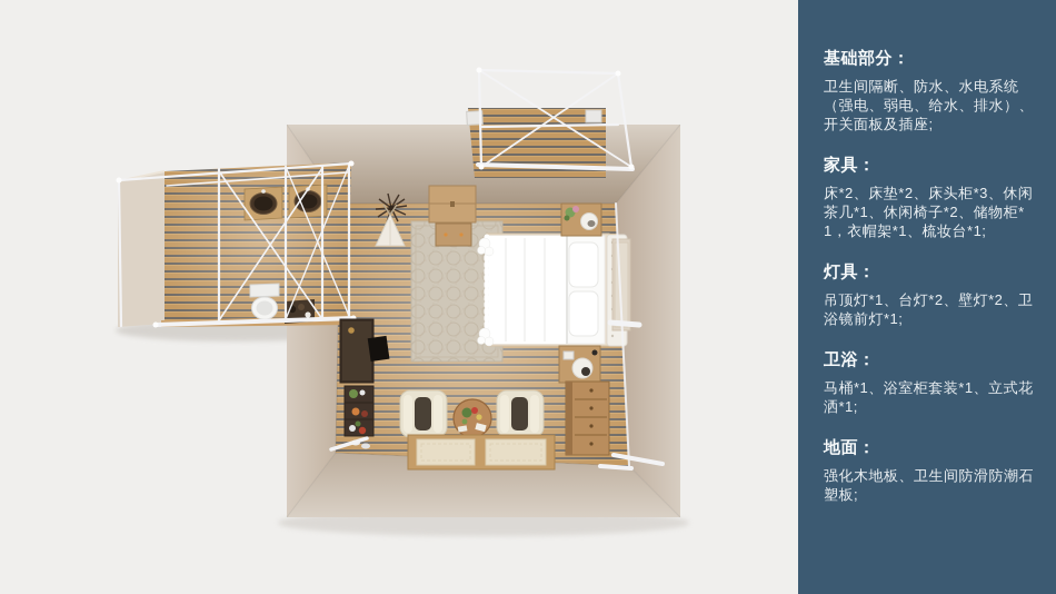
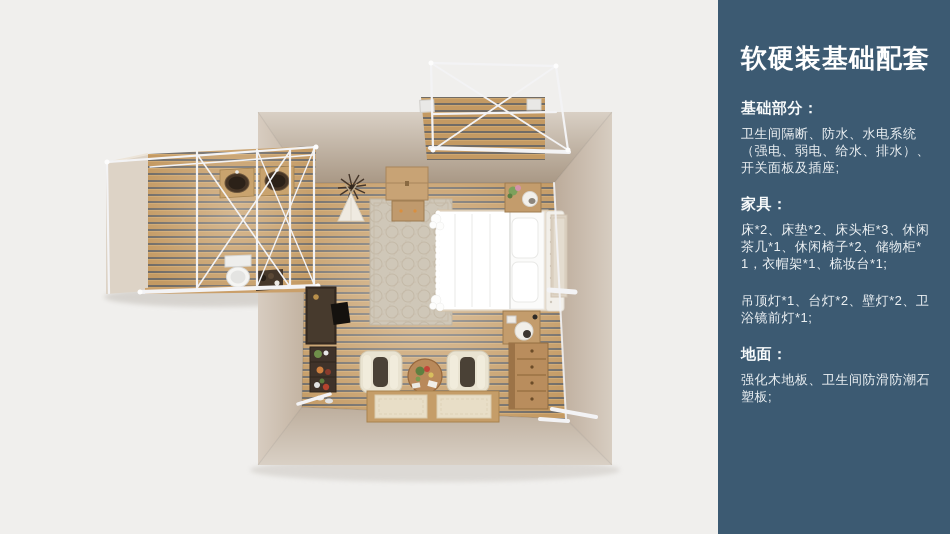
+ 软硬装基础配套
  基础部分：
  卫生间隔断、防水、水电系统（强电、弱电、给水、排水）、开关面板及插座;
  家具：
  床*2、床垫*2、床头柜*3、休闲茶几*1、休闲椅子*2、储物柜*1，衣帽架*1、梳妆台*1;
- 灯具：
  吊顶灯*1、台灯*2、壁灯*2、卫浴镜前灯*1;
- 卫浴：
- 马桶*1、浴室柜套装*1、立式花洒*1;
  地面：
  强化木地板、卫生间防滑防潮石塑板;
